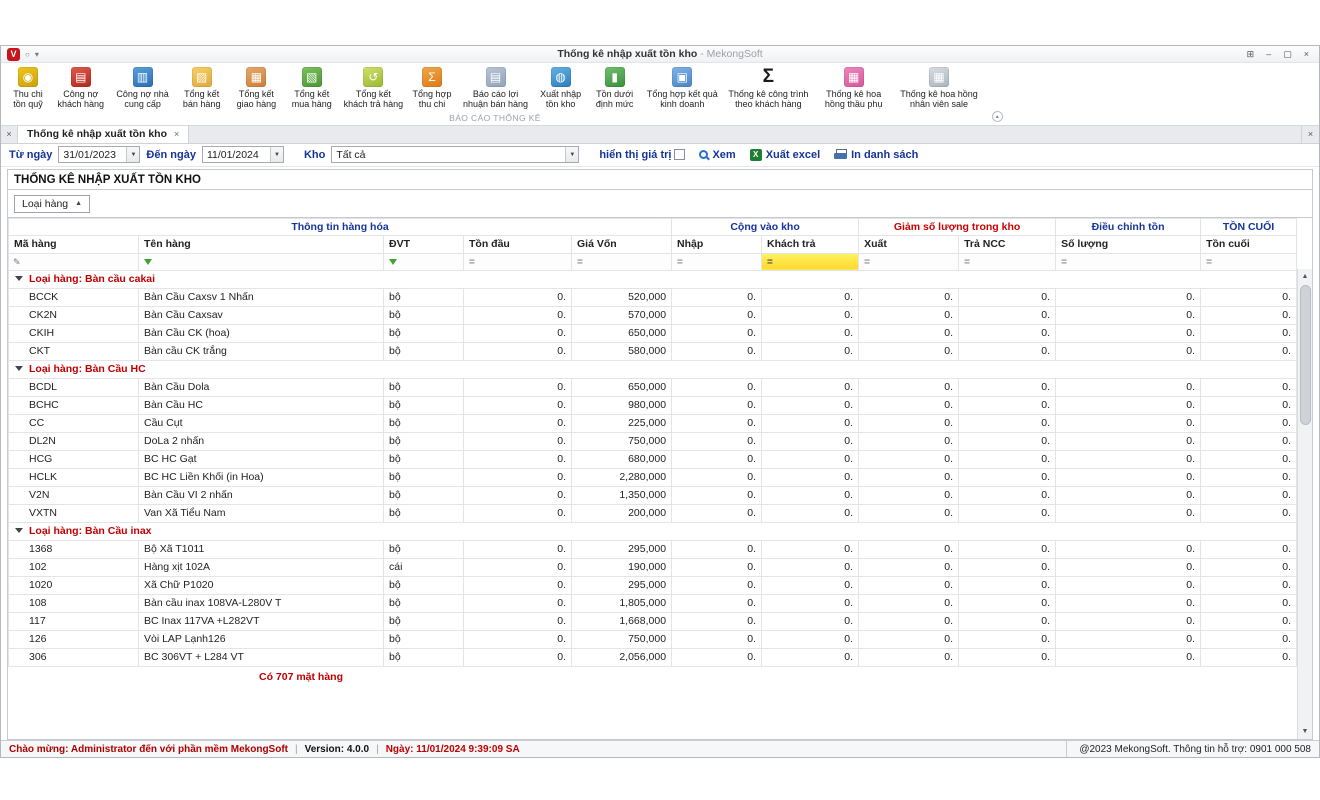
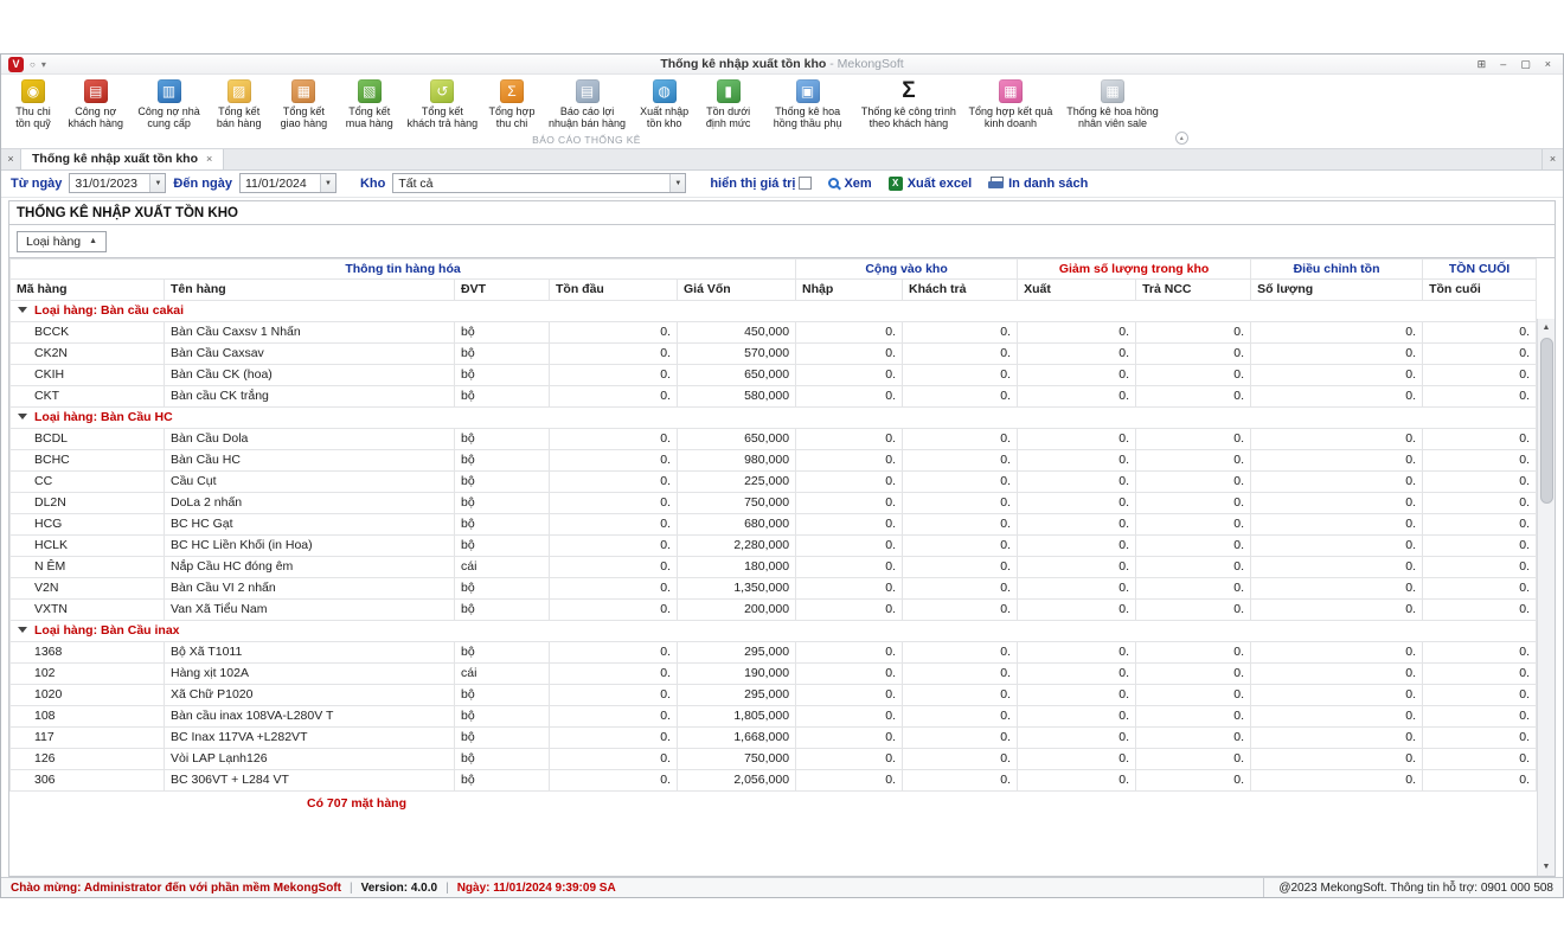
  V
  ○
  ▾
  Thống kê nhập xuất tồn kho - MekongSoft
  ⊞
  –
  ▢
  ×
  ◉
  Thu chi tồn quỹ
  ▤
  Công nợ khách hàng
  ▥
  Công nợ nhà cung cấp
  ▨
  Tổng kết bán hàng
  ▦
  Tổng kết giao hàng
  ▧
  Tổng kết mua hàng
  ↺
  Tổng kết khách trả hàng
  Σ
  Tổng hợp thu chi
  ▤
  Báo cáo lợi nhuận bán hàng
  ◍
  Xuất nhập tồn kho
  ▮
  Tồn dưới định mức
  ▣
- Tổng hợp kết quả kinh doanh
+ Thống kê hoa hồng thầu phụ
  Σ
  Thống kê công trình theo khách hàng
  ▦
- Thống kê hoa hồng thầu phụ
+ Tổng hợp kết quả kinh doanh
  ▦
  Thống kê hoa hồng nhân viên sale
  BÁO CÁO THỐNG KÊ
  ×
  Thống kê nhập xuất tồn kho
  ×
  ×
  Từ ngày
  31/01/2023
  Đến ngày
  11/01/2024
  Kho
  Tất cả
  hiển thị giá trị
  Xem
  X
  Xuất excel
  In danh sách
  THỐNG KÊ NHẬP XUẤT TỒN KHO
  Loại hàng
  Thông tin hàng hóa	Cộng vào kho	Giảm số lượng trong kho	Điều chỉnh tồn	TỒN CUỐI
  Mã hàng	Tên hàng	ĐVT	Tồn đầu	Giá Vốn	Nhập	Khách trả	Xuất	Trả NCC	Số lượng	Tồn cuối
- ✎			=	=	=	=	=	=	=	=
  Loại hàng: Bàn cầu cakai
- BCCK	Bàn Cầu Caxsv 1 Nhấn	bộ	0.	520,000	0.	0.	0.	0.	0.	0.
+ BCCK	Bàn Cầu Caxsv 1 Nhấn	bộ	0.	450,000	0.	0.	0.	0.	0.	0.
  CK2N	Bàn Cầu Caxsav	bộ	0.	570,000	0.	0.	0.	0.	0.	0.
  CKIH	Bàn Cầu CK (hoa)	bộ	0.	650,000	0.	0.	0.	0.	0.	0.
  CKT	Bàn cầu CK trắng	bộ	0.	580,000	0.	0.	0.	0.	0.	0.
  Loại hàng: Bàn Cầu HC
  BCDL	Bàn Cầu Dola	bộ	0.	650,000	0.	0.	0.	0.	0.	0.
  BCHC	Bàn Cầu HC	bộ	0.	980,000	0.	0.	0.	0.	0.	0.
  CC	Cầu Cụt	bộ	0.	225,000	0.	0.	0.	0.	0.	0.
  DL2N	DoLa 2 nhấn	bộ	0.	750,000	0.	0.	0.	0.	0.	0.
  HCG	BC HC Gạt	bộ	0.	680,000	0.	0.	0.	0.	0.	0.
  HCLK	BC HC Liền Khối (in Hoa)	bộ	0.	2,280,000	0.	0.	0.	0.	0.	0.
+ N ÊM	Nắp Cầu HC đóng êm	cái	0.	180,000	0.	0.	0.	0.	0.	0.
  V2N	Bàn Cầu VI 2 nhấn	bộ	0.	1,350,000	0.	0.	0.	0.	0.	0.
  VXTN	Van Xã Tiểu Nam	bộ	0.	200,000	0.	0.	0.	0.	0.	0.
  Loại hàng: Bàn Cầu inax
  1368	Bộ Xã T1011	bộ	0.	295,000	0.	0.	0.	0.	0.	0.
  102	Hàng xịt 102A	cái	0.	190,000	0.	0.	0.	0.	0.	0.
  1020	Xã Chữ P1020	bộ	0.	295,000	0.	0.	0.	0.	0.	0.
  108	Bàn cầu inax 108VA-L280V T	bộ	0.	1,805,000	0.	0.	0.	0.	0.	0.
  117	BC Inax 117VA +L282VT	bộ	0.	1,668,000	0.	0.	0.	0.	0.	0.
  126	Vòi LAP Lạnh126	bộ	0.	750,000	0.	0.	0.	0.	0.	0.
  306	BC 306VT + L284 VT	bộ	0.	2,056,000	0.	0.	0.	0.	0.	0.
  	Có 707 mặt hàng
  Chào mừng: Administrator đến với phần mềm MekongSoft
  |
  Version: 4.0.0
  |
  Ngày: 11/01/2024 9:39:09 SA
  @2023 MekongSoft. Thông tin hỗ trợ: 0901 000 508
